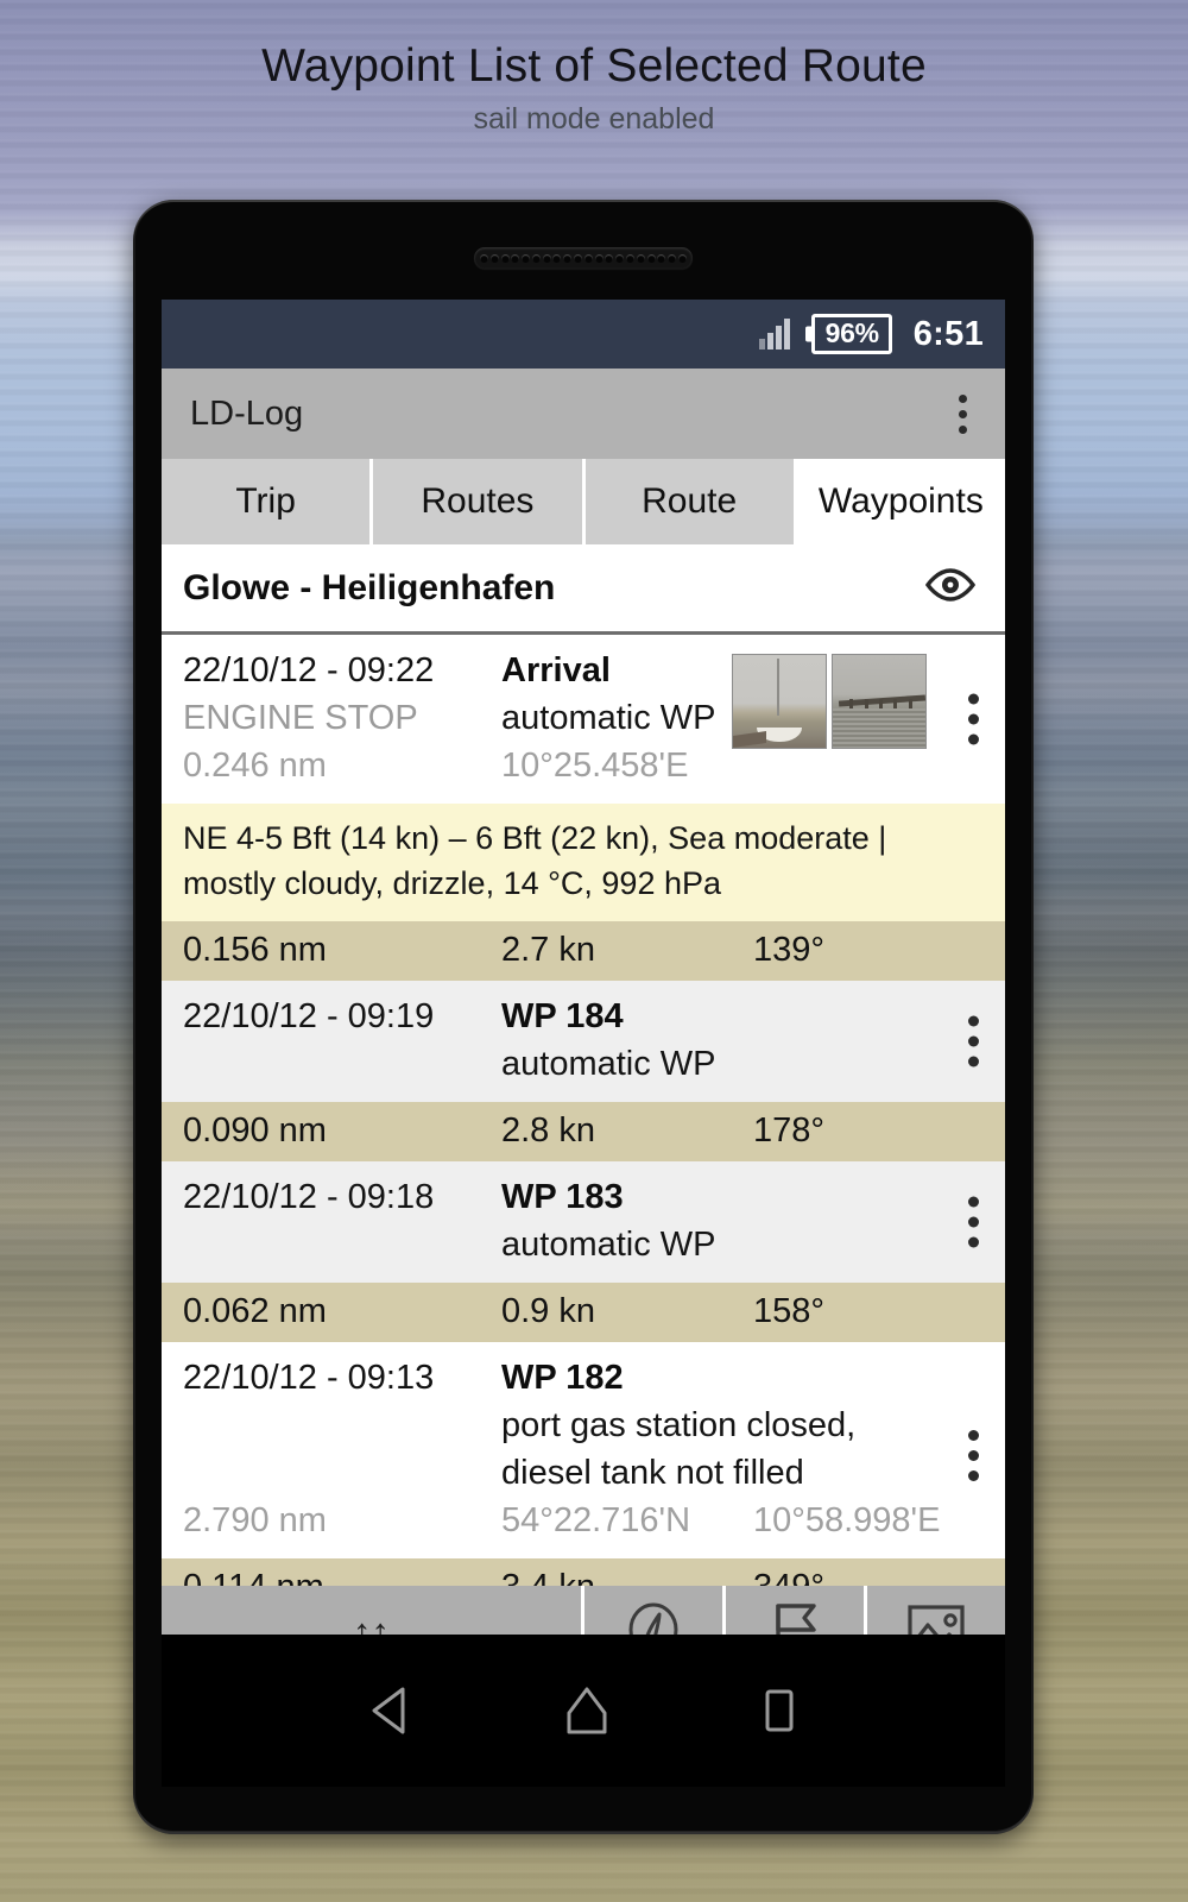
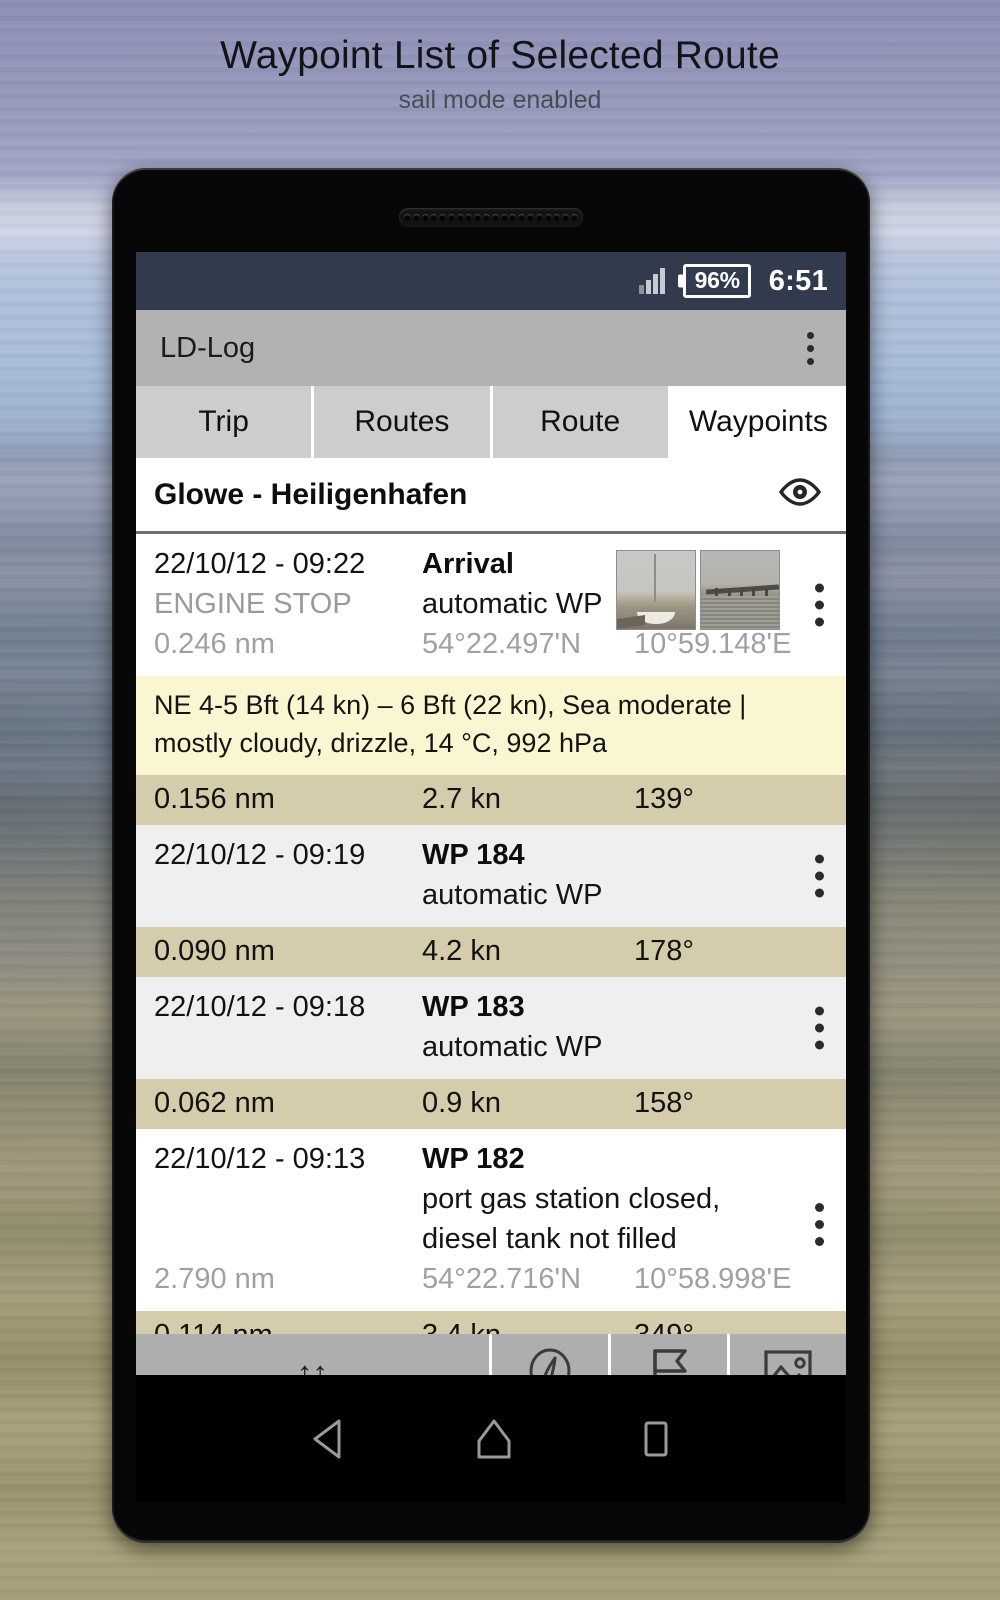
  Waypoint List of Selected Route
  sail mode enabled
  96%
  6:51
  LD-Log
  Trip
  Routes
  Route
  Waypoints
  Glowe - Heiligenhafen
  22/10/12 - 09:22
  Arrival
  ENGINE STOP
  automatic WP
  0.246 nm
+ 54°22.497'N
- 10°25.458'E
+ 10°59.148'E
  NE 4-5 Bft (14 kn) – 6 Bft (22 kn), Sea moderate | mostly cloudy, drizzle, 14 °C, 992 hPa
  0.156 nm
  2.7 kn
  139°
  22/10/12 - 09:19
  WP 184
  automatic WP
  0.090 nm
- 2.8 kn
+ 4.2 kn
  178°
  22/10/12 - 09:18
  WP 183
  automatic WP
  0.062 nm
  0.9 kn
  158°
  22/10/12 - 09:13
  WP 182
  port gas station closed,
  diesel tank not filled
  2.790 nm
  54°22.716'N
  10°58.998'E
  ↑
  ↑
